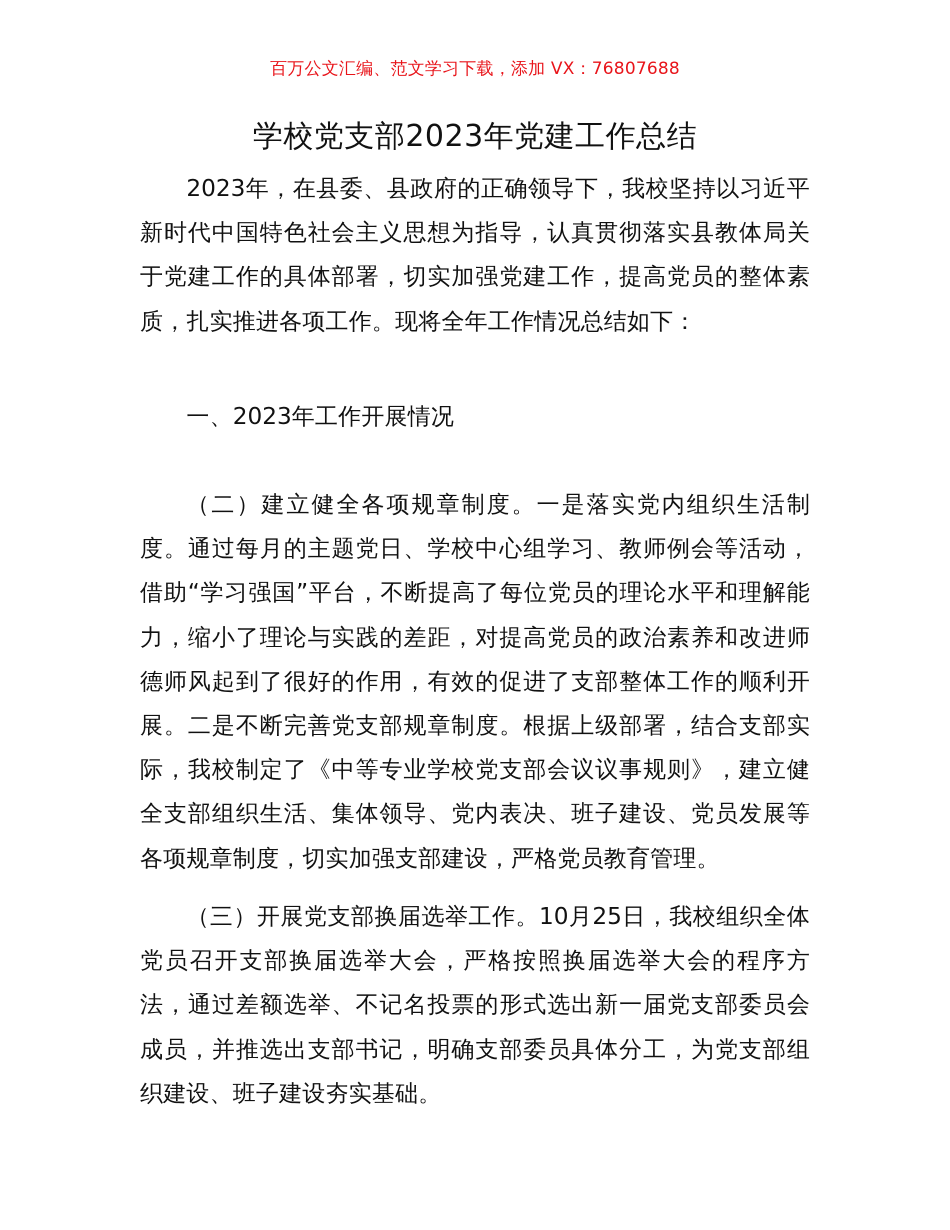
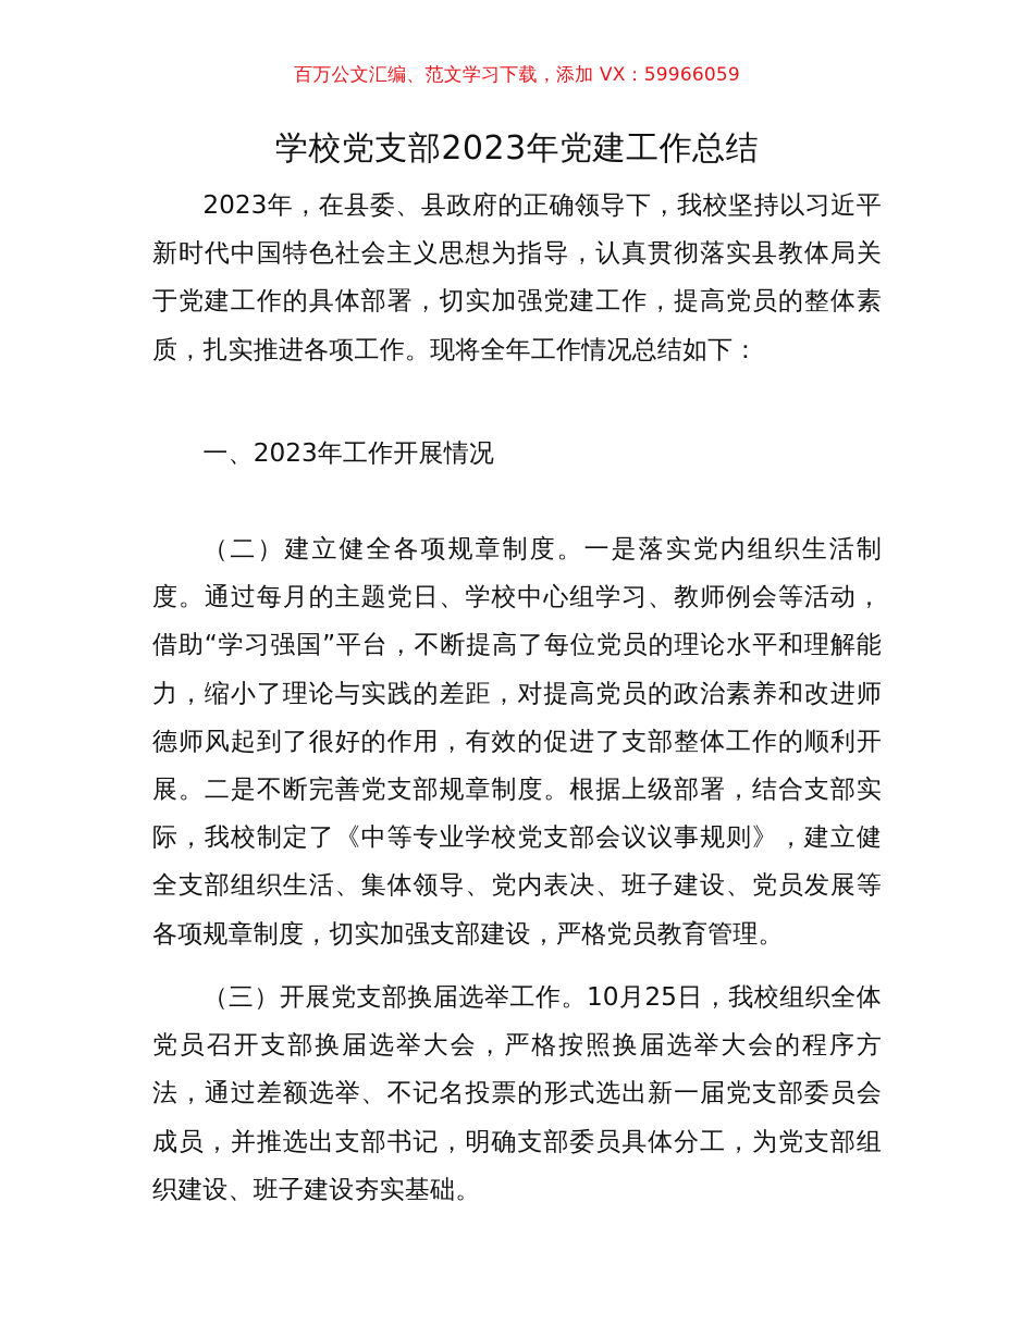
- 百万公文汇编、范文学习下载，添加 VX：76807688
+ 百万公文汇编、范文学习下载，添加 VX：59966059
  学校党支部2023年党建工作总结
  2023年，在县委、县政府的正确领导下，我校坚持以习近平新时代中国特色社会主义思想为指导，认真贯彻落实县教体局关于党建工作的具体部署，切实加强党建工作，提高党员的整体素质，扎实推进各项工作。现将全年工作情况总结如下：
  一、2023年工作开展情况
  （二）建立健全各项规章制度。一是落实党内组织生活制度。通过每月的主题党日、学校中心组学习、教师例会等活动，借助“学习强国”平台，不断提高了每位党员的理论水平和理解能力，缩小了理论与实践的差距，对提高党员的政治素养和改进师德师风起到了很好的作用，有效的促进了支部整体工作的顺利开展。二是不断完善党支部规章制度。根据上级部署，结合支部实际，我校制定了《中等专业学校党支部会议议事规则》，建立健全支部组织生活、集体领导、党内表决、班子建设、党员发展等各项规章制度，切实加强支部建设，严格党员教育管理。
  （三）开展党支部换届选举工作。10月25日，我校组织全体党员召开支部换届选举大会，严格按照换届选举大会的程序方法，通过差额选举、不记名投票的形式选出新一届党支部委员会成员，并推选出支部书记，明确支部委员具体分工，为党支部组织建设、班子建设夯实基础。
